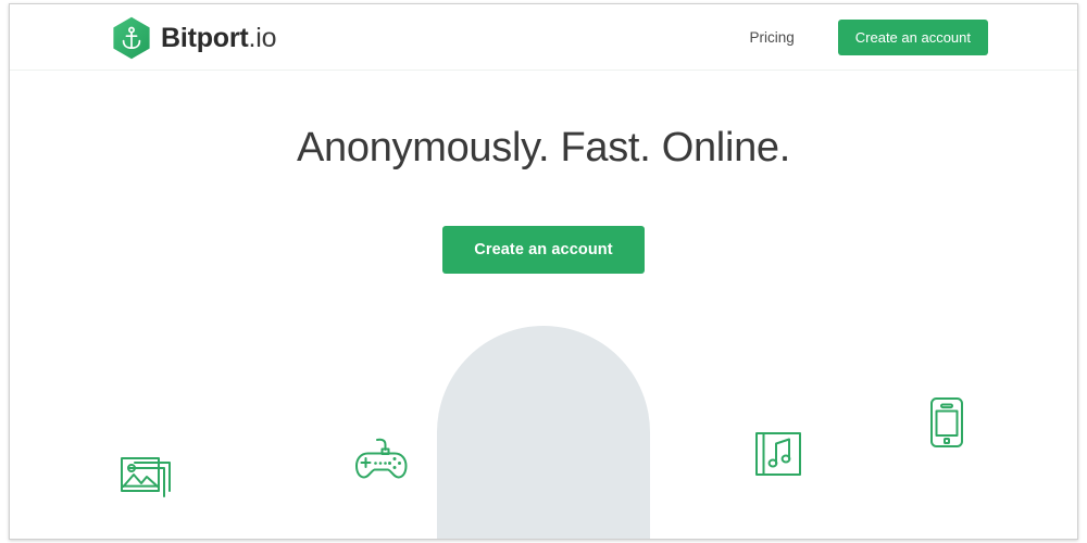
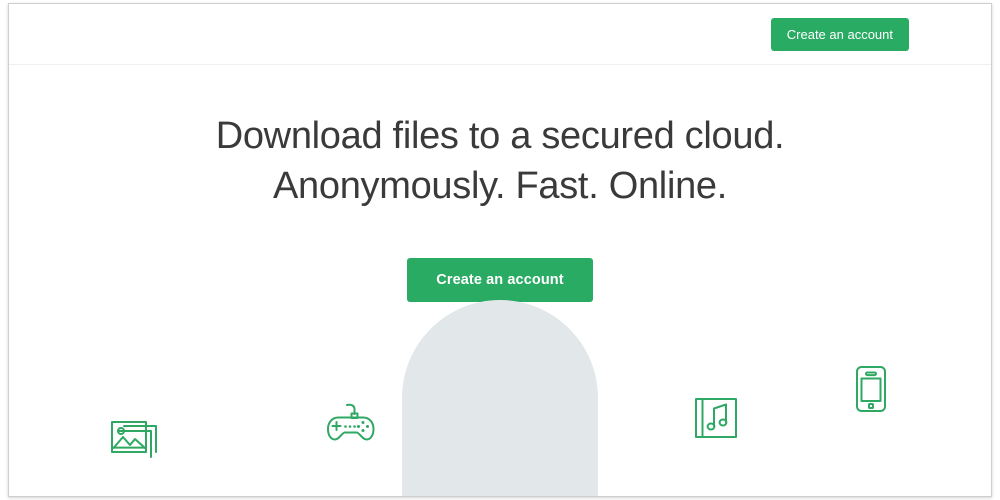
- Bitport.io
- Pricing
  Create an account
+ Download files to a secured cloud.
  Anonymously. Fast. Online.
  Create an account
